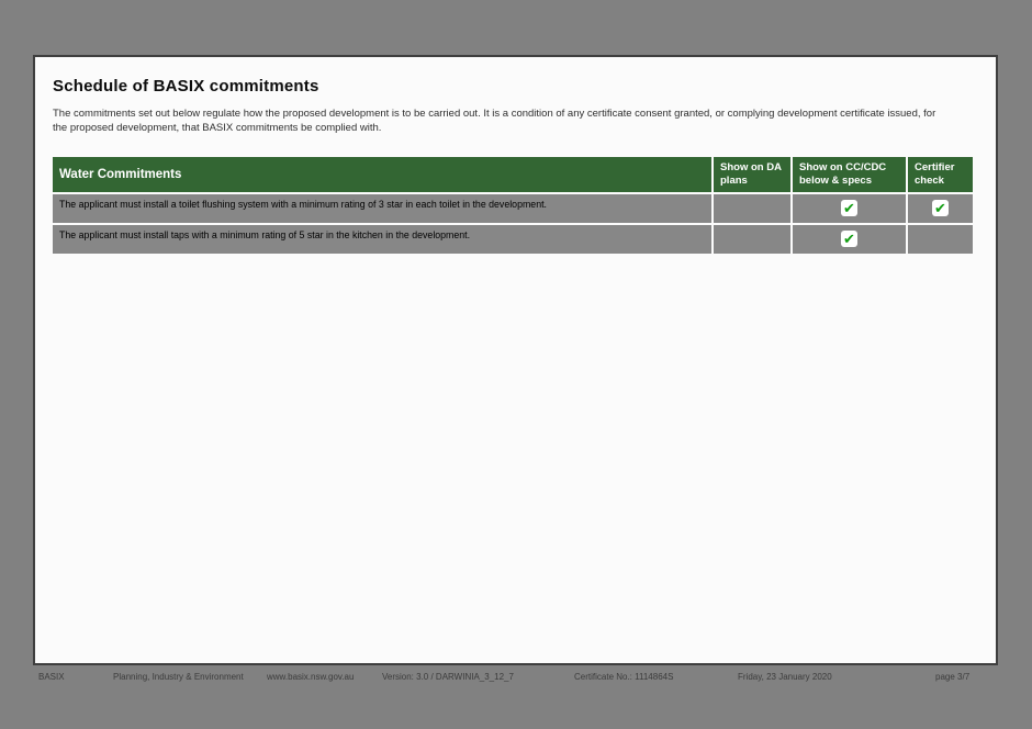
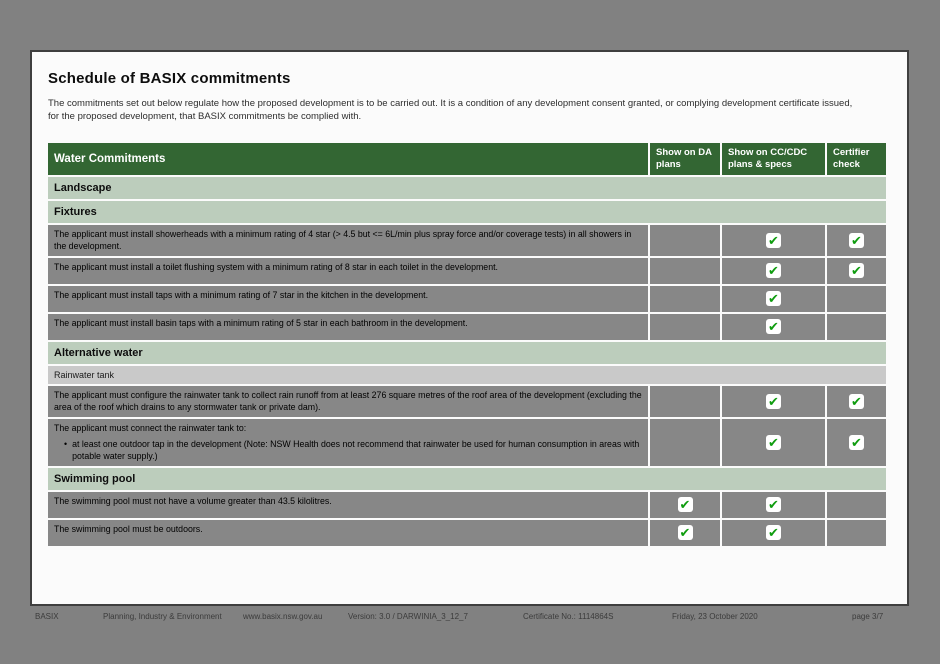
  Schedule of BASIX commitments
- The commitments set out below regulate how the proposed development is to be carried out. It is a condition of any certificate consent granted, or complying development certificate issued, for the proposed development, that BASIX commitments be complied with.
+ The commitments set out below regulate how the proposed development is to be carried out. It is a condition of any development consent granted, or complying development certificate issued, for the proposed development, that BASIX commitments be complied with.
- Water Commitments	Show on DA plans	Show on CC/CDC below & specs	Certifier check
+ Water Commitments	Show on DA plans	Show on CC/CDC plans & specs	Certifier check
+ Landscape
+ Fixtures
+ The applicant must install showerheads with a minimum rating of 4 star (> 4.5 but <= 6L/min plus spray force and/or coverage tests) in all showers in the development.		✔	✔
- The applicant must install a toilet flushing system with a minimum rating of 3 star in each toilet in the development.		✔	✔
+ The applicant must install a toilet flushing system with a minimum rating of 8 star in each toilet in the development.		✔	✔
- The applicant must install taps with a minimum rating of 5 star in the kitchen in the development.		✔
+ The applicant must install taps with a minimum rating of 7 star in the kitchen in the development.		✔
+ The applicant must install basin taps with a minimum rating of 5 star in each bathroom in the development.		✔
+ Alternative water
+ Rainwater tank
+ The applicant must configure the rainwater tank to collect rain runoff from at least 276 square metres of the roof area of the development (excluding the area of the roof which drains to any stormwater tank or private dam).		✔	✔
+ The applicant must connect the rainwater tank to:• at least one outdoor tap in the development (Note: NSW Health does not recommend that rainwater be used for human consumption in areas with potable water supply.)		✔	✔
+ Swimming pool
+ The swimming pool must not have a volume greater than 43.5 kilolitres.	✔	✔
+ The swimming pool must be outdoors.	✔	✔
  BASIX
  Planning, Industry & Environment
  www.basix.nsw.gov.au
  Version: 3.0 / DARWINIA_3_12_7
  Certificate No.: 1114864S
- Friday, 23 January 2020
+ Friday, 23 October 2020
  page 3/7
